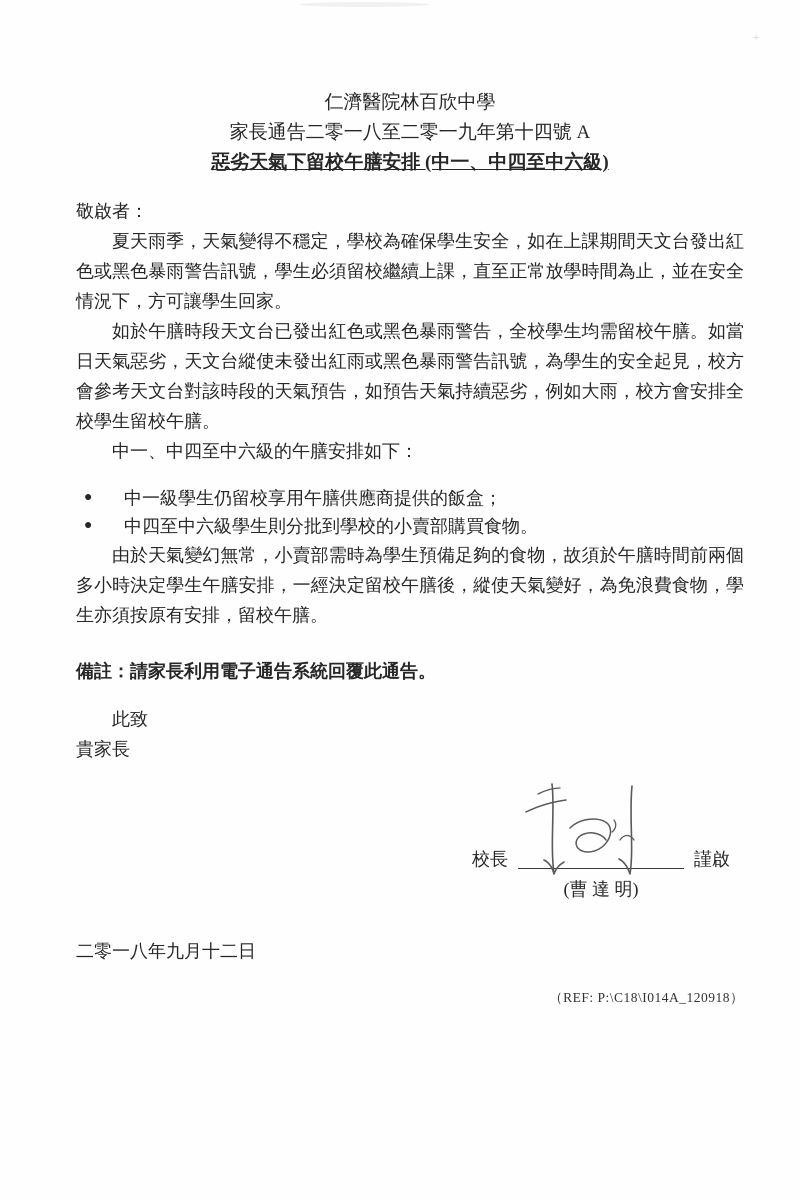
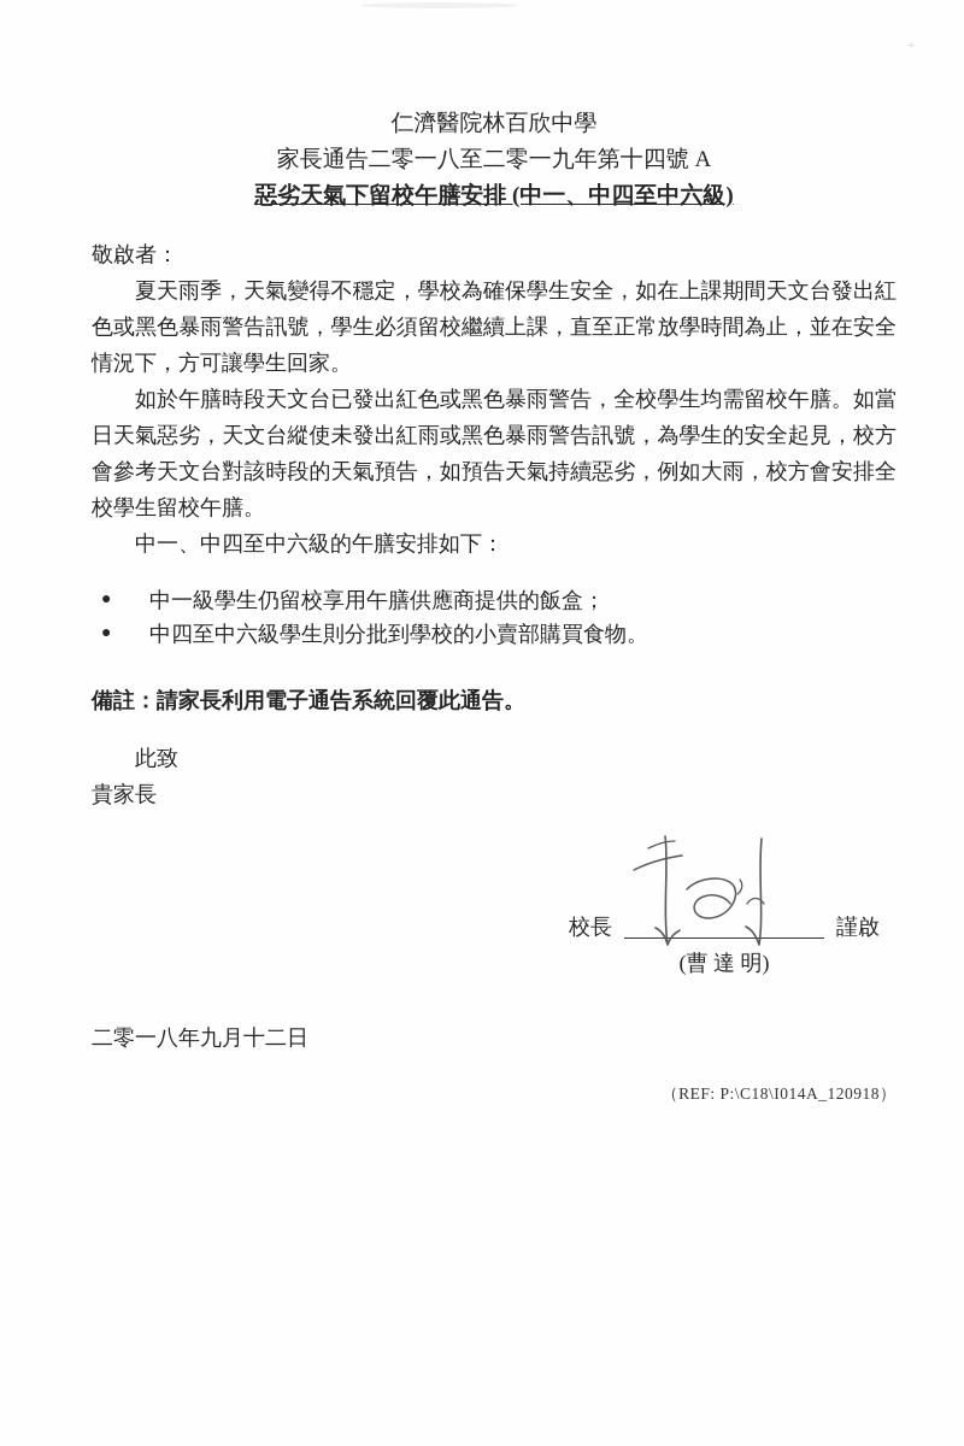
  +
  仁濟醫院林百欣中學
  家長通告二零一八至二零一九年第十四號 A
  惡劣天氣下留校午膳安排 (中一、中四至中六級)
  敬啟者：
  夏天雨季，天氣變得不穩定，學校為確保學生安全，如在上課期間天文台發出紅色或黑色暴雨警告訊號，學生必須留校繼續上課，直至正常放學時間為止，並在安全情況下，方可讓學生回家。
  如於午膳時段天文台已發出紅色或黑色暴雨警告，全校學生均需留校午膳。如當日天氣惡劣，天文台縱使未發出紅雨或黑色暴雨警告訊號，為學生的安全起見，校方會參考天文台對該時段的天氣預告，如預告天氣持續惡劣，例如大雨，校方會安排全校學生留校午膳。
  中一、中四至中六級的午膳安排如下：
  ●
  中一級學生仍留校享用午膳供應商提供的飯盒；
  ●
  中四至中六級學生則分批到學校的小賣部購買食物。
- 由於天氣變幻無常，小賣部需時為學生預備足夠的食物，故須於午膳時間前兩個多小時決定學生午膳安排，一經決定留校午膳後，縱使天氣變好，為免浪費食物，學生亦須按原有安排，留校午膳。
  備註：請家長利用電子通告系統回覆此通告。
  此致
  貴家長
  校長
  謹啟
  (曹 達 明)
  二零一八年九月十二日
  （REF: P:\C18\I014A_120918）
